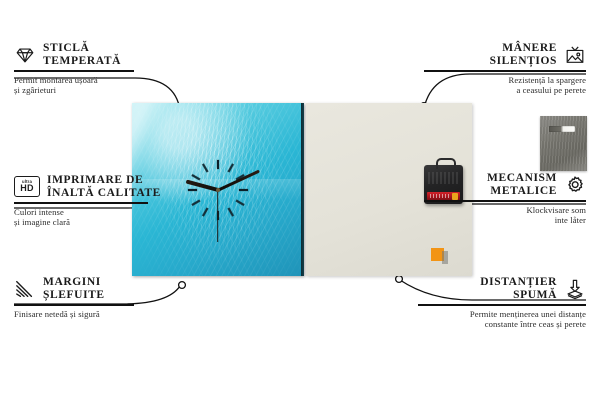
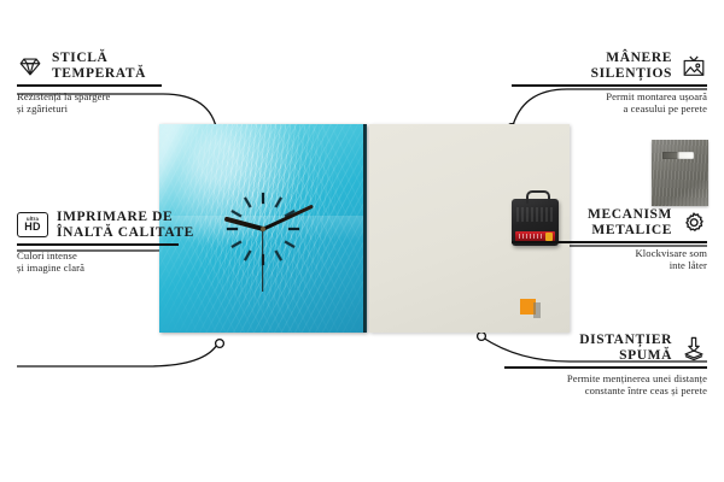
  STICLĂ
  TEMPERATĂ
- Permit montarea ușoară
+ Rezistență la spargere
  și zgârieturi
  HD
  IMPRIMARE DE
  ÎNALTĂ CALITATE
  Culori intense
  și imagine clară
- MARGINI
- ȘLEFUITE
- Finisare netedă și sigură
  MÂNERE
  SILENȚIOS
- Rezistență la spargere
+ Permit montarea ușoară
  a ceasului pe perete
  MECANISM
  METALICE
  Klockvisare som
  inte låter
  DISTANȚIER
  SPUMĂ
  Permite menținerea unei distanțe
  constante între ceas și perete
